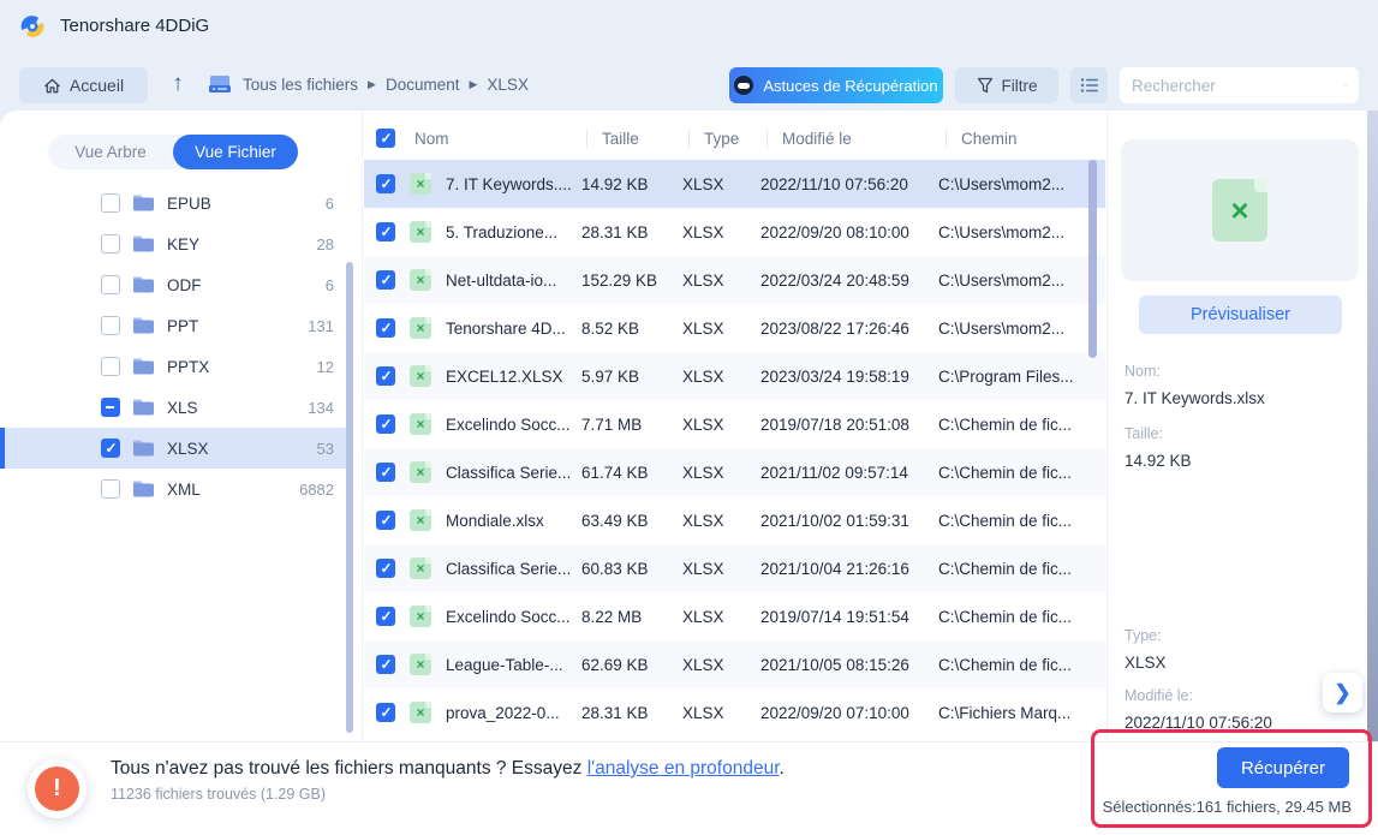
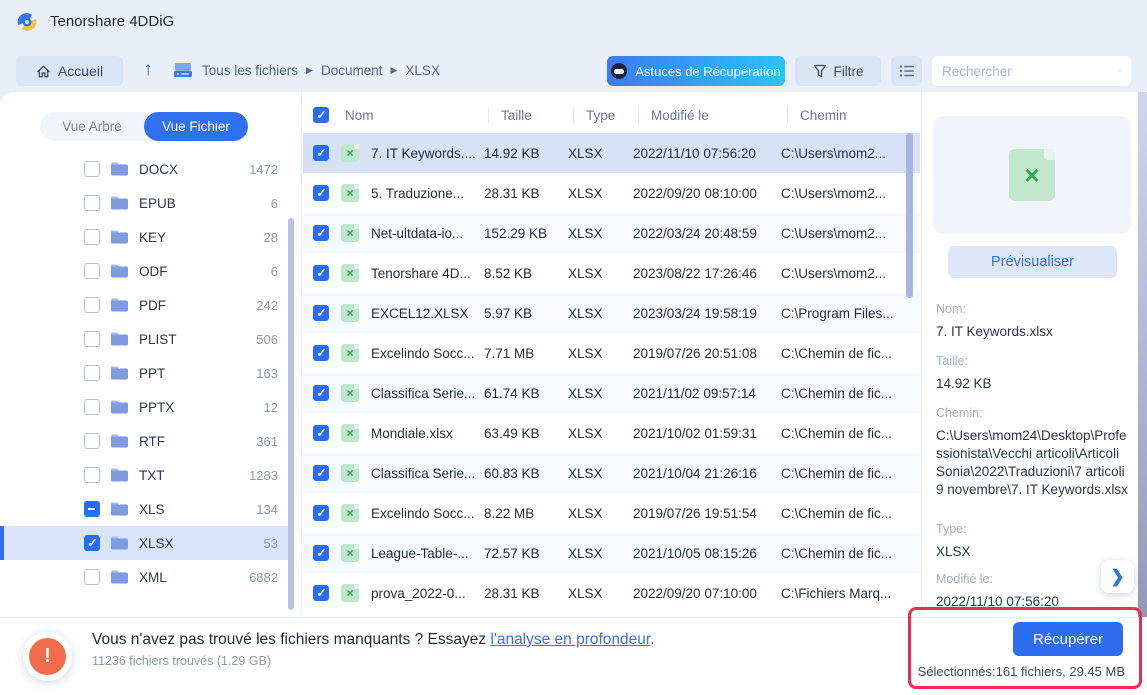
  Tenorshare 4DDiG
  Accueil
  ↑
  Tous les fichiers
  ▶
  Document
  ▶
  XLSX
  Astuces de Récupération
  Filtre
  Rechercher
  Vue Arbre
  Vue Fichier
+ DOCX
+ 1472
  EPUB
  6
  KEY
  28
  ODF
  6
+ PDF
+ 242
+ PLIST
+ 506
  PPT
- 131
+ 163
  PPTX
  12
+ RTF
+ 361
+ TXT
+ 1283
  XLS
  134
  XLSX
  53
  XML
  6882
  Nom
  Taille
  Type
  Modifié le
  Chemin
  ×
  7. IT Keywords....
  14.92 KB
  XLSX
  2022/11/10 07:56:20
  C:\Users\mom2...
  ×
  5. Traduzione...
  28.31 KB
  XLSX
  2022/09/20 08:10:00
  C:\Users\mom2...
  ×
  Net-ultdata-io...
  152.29 KB
  XLSX
  2022/03/24 20:48:59
  C:\Users\mom2...
  ×
  Tenorshare 4D...
  8.52 KB
  XLSX
  2023/08/22 17:26:46
  C:\Users\mom2...
  ×
  EXCEL12.XLSX
  5.97 KB
  XLSX
  2023/03/24 19:58:19
  C:\Program Files...
  ×
  Excelindo Socc...
  7.71 MB
  XLSX
- 2019/07/18 20:51:08
+ 2019/07/26 20:51:08
  C:\Chemin de fic...
  ×
  Classifica Serie...
  61.74 KB
  XLSX
  2021/11/02 09:57:14
  C:\Chemin de fic...
  ×
  Mondiale.xlsx
  63.49 KB
  XLSX
  2021/10/02 01:59:31
  C:\Chemin de fic...
  ×
  Classifica Serie...
  60.83 KB
  XLSX
  2021/10/04 21:26:16
  C:\Chemin de fic...
  ×
  Excelindo Socc...
  8.22 MB
  XLSX
- 2019/07/14 19:51:54
+ 2019/07/26 19:51:54
  C:\Chemin de fic...
  ×
  League-Table-...
- 62.69 KB
+ 72.57 KB
  XLSX
  2021/10/05 08:15:26
  C:\Chemin de fic...
  ×
  prova_2022-0...
  28.31 KB
  XLSX
  2022/09/20 07:10:00
  C:\Fichiers Marq...
  ×
  Prévisualiser
  Nom:
  7. IT Keywords.xlsx
  Taille:
  14.92 KB
+ Chemin:
+ C:\Users\mom24\Desktop\Professionista\Vecchi articoli\Articoli Sonia\2022\Traduzioni\7 articoli 9 novembre\7. IT Keywords.xlsx
  Type:
  XLSX
  Modifié le:
  2022/11/10 07:56:20
  ❯
  !
- Tous n'avez pas trouvé les fichiers manquants ? Essayez l'analyse en profondeur.
+ Vous n'avez pas trouvé les fichiers manquants ? Essayez l'analyse en profondeur.
  11236 fichiers trouvés (1.29 GB)
  Récupérer
  Sélectionnés:161 fichiers, 29.45 MB
